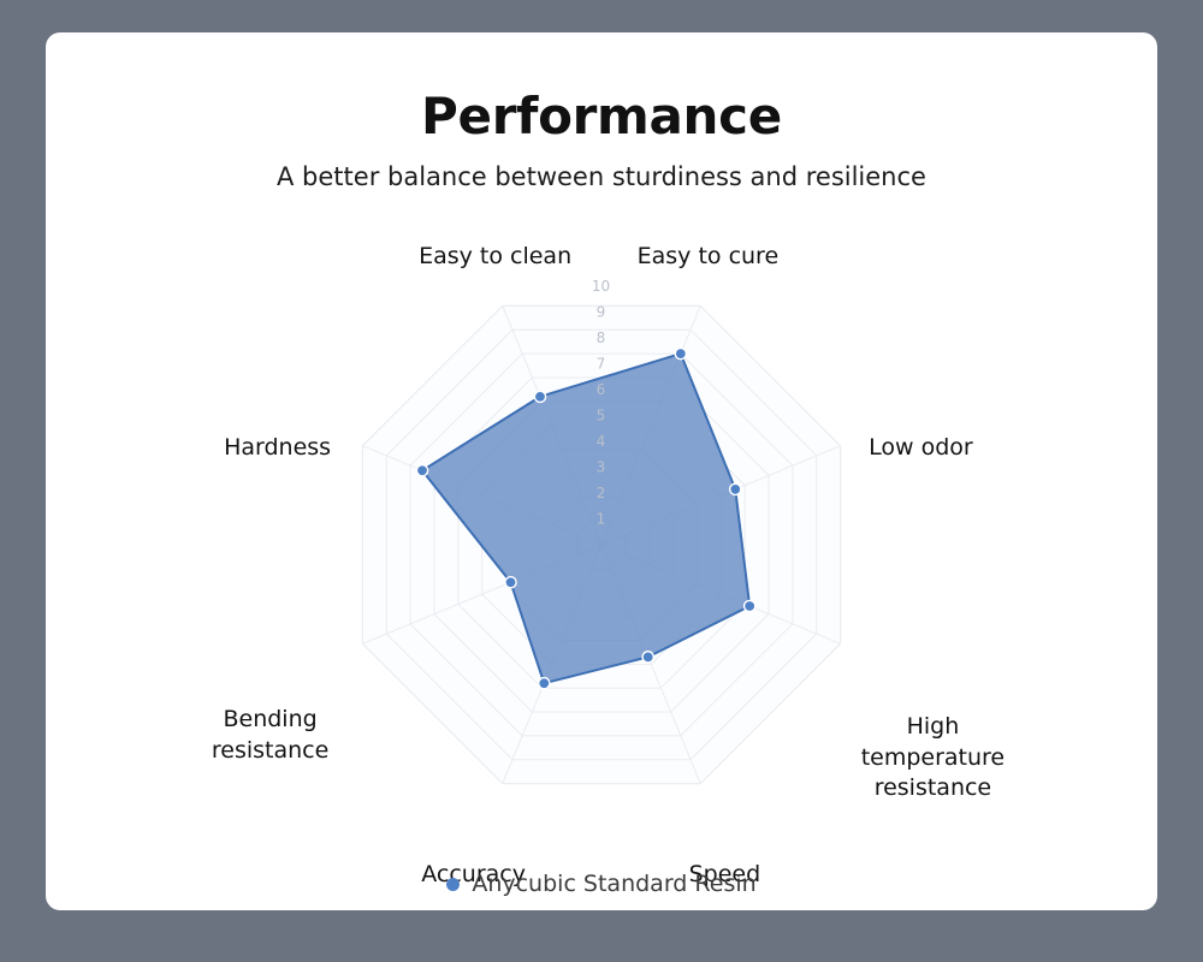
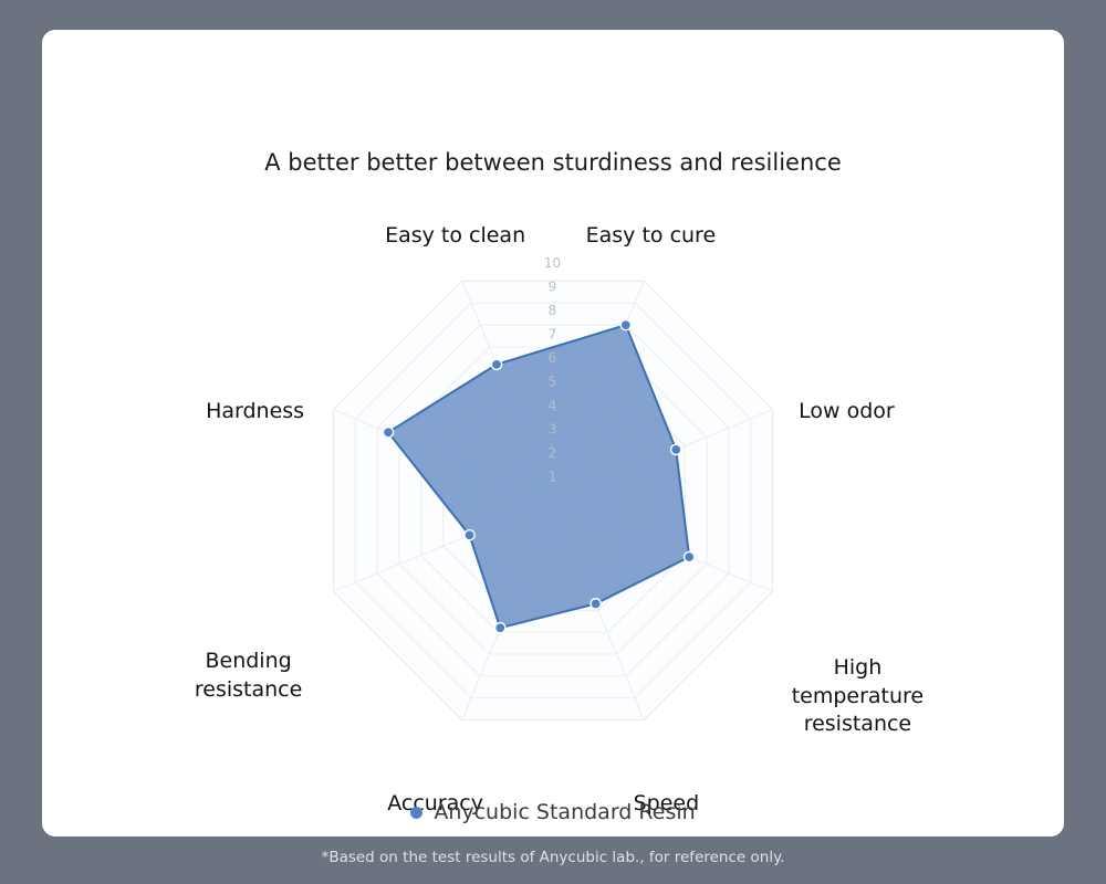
- Performance
- A better balance between sturdiness and resilience
+ A better better between sturdiness and resilience
  1
  2
  3
  4
  5
  6
  7
  8
  9
  10
  Easy to cure
  Low odor
  High
  temperature
  resistance
  Speed
  Accuracy
  Bending
  resistance
  Hardness
  Easy to clean
  Anycubic Standard Resin
+ *Based on the test results of Anycubic lab., for reference only.
